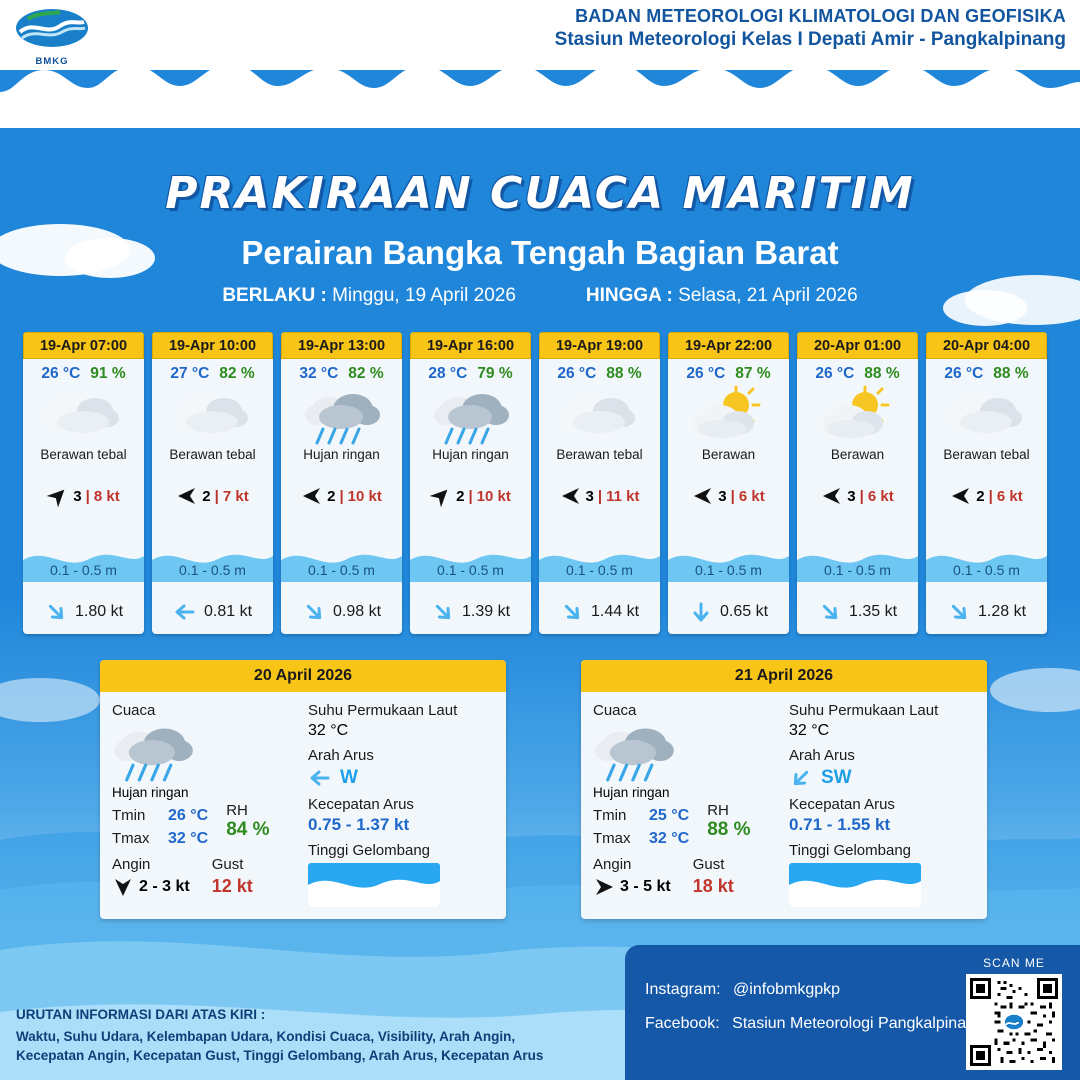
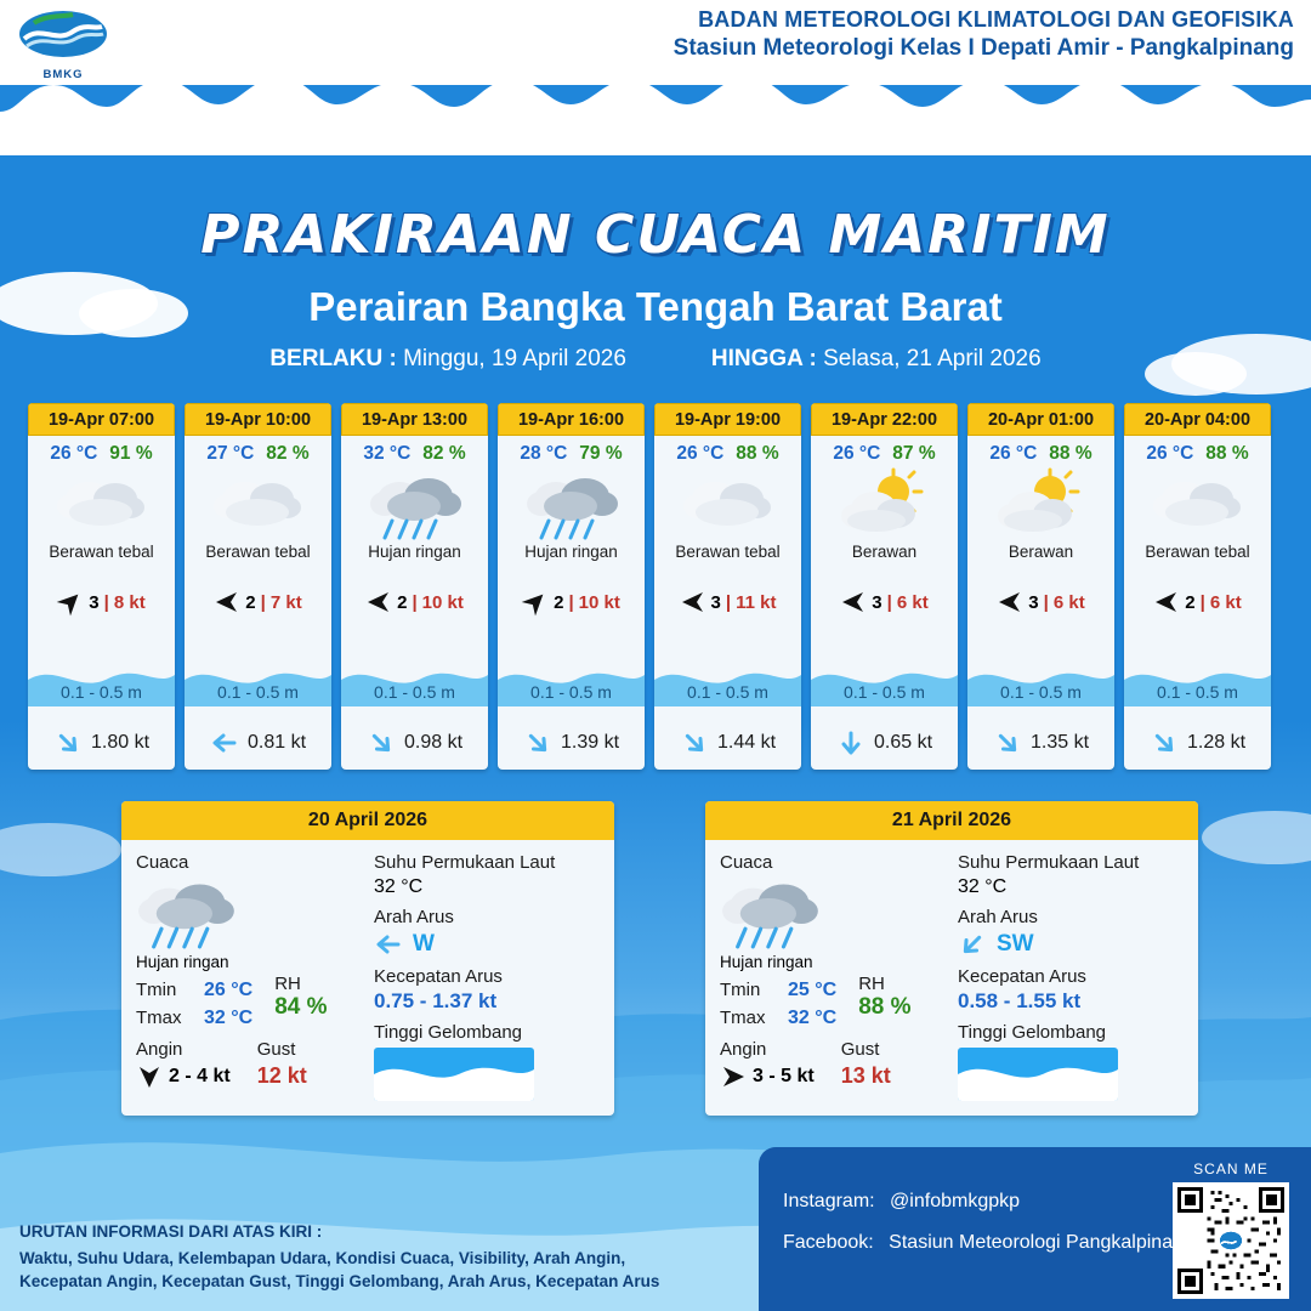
  BMKG
  BADAN METEOROLOGI KLIMATOLOGI DAN GEOFISIKA
  Stasiun Meteorologi Kelas I Depati Amir - Pangkalpinang
  PRAKIRAAN CUACA MARITIM
- Perairan Bangka Tengah Bagian Barat
+ Perairan Bangka Tengah Barat Barat
  BERLAKU : Minggu, 19 April 2026
  HINGGA : Selasa, 21 April 2026
  19-Apr 07:00
  26 °C
  91 %
  Berawan tebal
  3
  |
  8 kt
  0.1 - 0.5 m
  1.80 kt
  19-Apr 10:00
  27 °C
  82 %
  Berawan tebal
  2
  |
  7 kt
  0.1 - 0.5 m
  0.81 kt
  19-Apr 13:00
  32 °C
  82 %
  Hujan ringan
  2
  |
  10 kt
  0.1 - 0.5 m
  0.98 kt
  19-Apr 16:00
  28 °C
  79 %
  Hujan ringan
  2
  |
  10 kt
  0.1 - 0.5 m
  1.39 kt
  19-Apr 19:00
  26 °C
  88 %
  Berawan tebal
  3
  |
  11 kt
  0.1 - 0.5 m
  1.44 kt
  19-Apr 22:00
  26 °C
  87 %
  Berawan
  3
  |
  6 kt
  0.1 - 0.5 m
  0.65 kt
  20-Apr 01:00
  26 °C
  88 %
  Berawan
  3
  |
  6 kt
  0.1 - 0.5 m
  1.35 kt
  20-Apr 04:00
  26 °C
  88 %
  Berawan tebal
  2
  |
  6 kt
  0.1 - 0.5 m
  1.28 kt
  20 April 2026
  Cuaca
  Hujan ringan
  Tmin
  26 °C
  Tmax
  32 °C
  RH
  84 %
  Angin
- 2 - 3 kt
+ 2 - 4 kt
  Gust
  12 kt
  Suhu Permukaan Laut
  32 °C
  Arah Arus
  W
  Kecepatan Arus
  0.75 - 1.37 kt
  Tinggi Gelombang
  0.1 - 0.5 m
  21 April 2026
  Cuaca
  Hujan ringan
  Tmin
  25 °C
  Tmax
  32 °C
  RH
  88 %
  Angin
  3 - 5 kt
  Gust
- 18 kt
+ 13 kt
  Suhu Permukaan Laut
  32 °C
  Arah Arus
  SW
  Kecepatan Arus
- 0.71 - 1.55 kt
+ 0.58 - 1.55 kt
  Tinggi Gelombang
  0.1 - 0.5 m
  URUTAN INFORMASI DARI ATAS KIRI :
  Waktu, Suhu Udara, Kelembapan Udara, Kondisi Cuaca, Visibility, Arah Angin,
  Kecepatan Angin, Kecepatan Gust, Tinggi Gelombang, Arah Arus, Kecepatan Arus
  Instagram: @infobmkgpkp
  Facebook: Stasiun Meteorologi Pangkalpina
  SCAN ME
